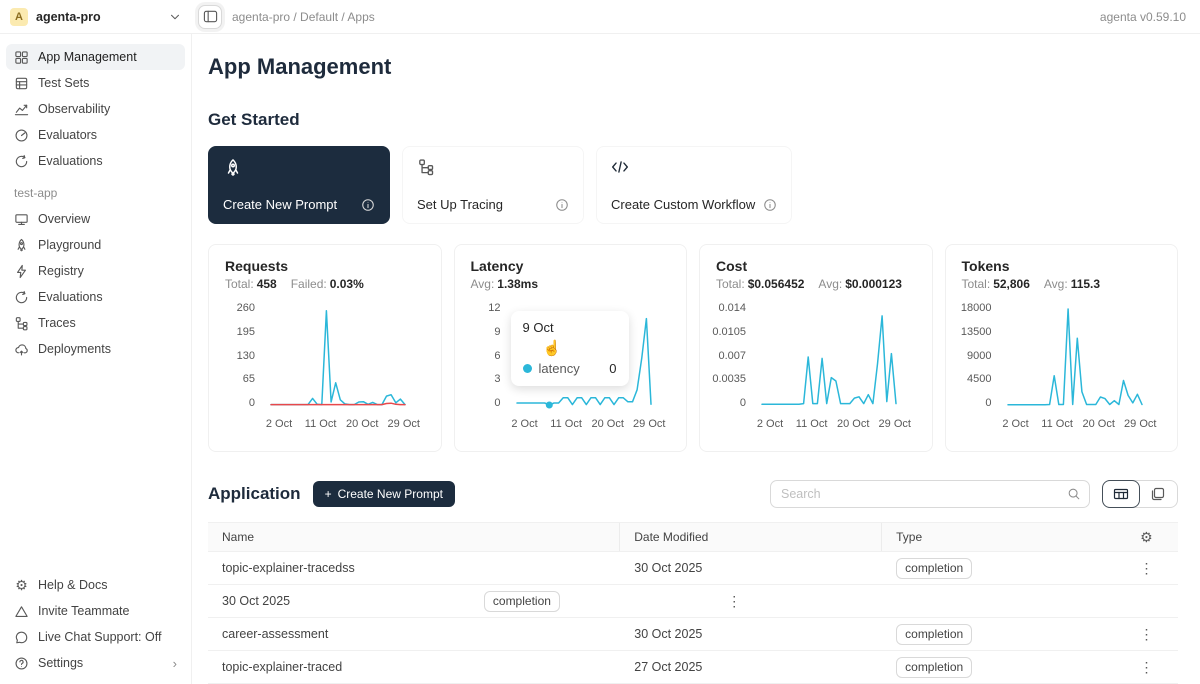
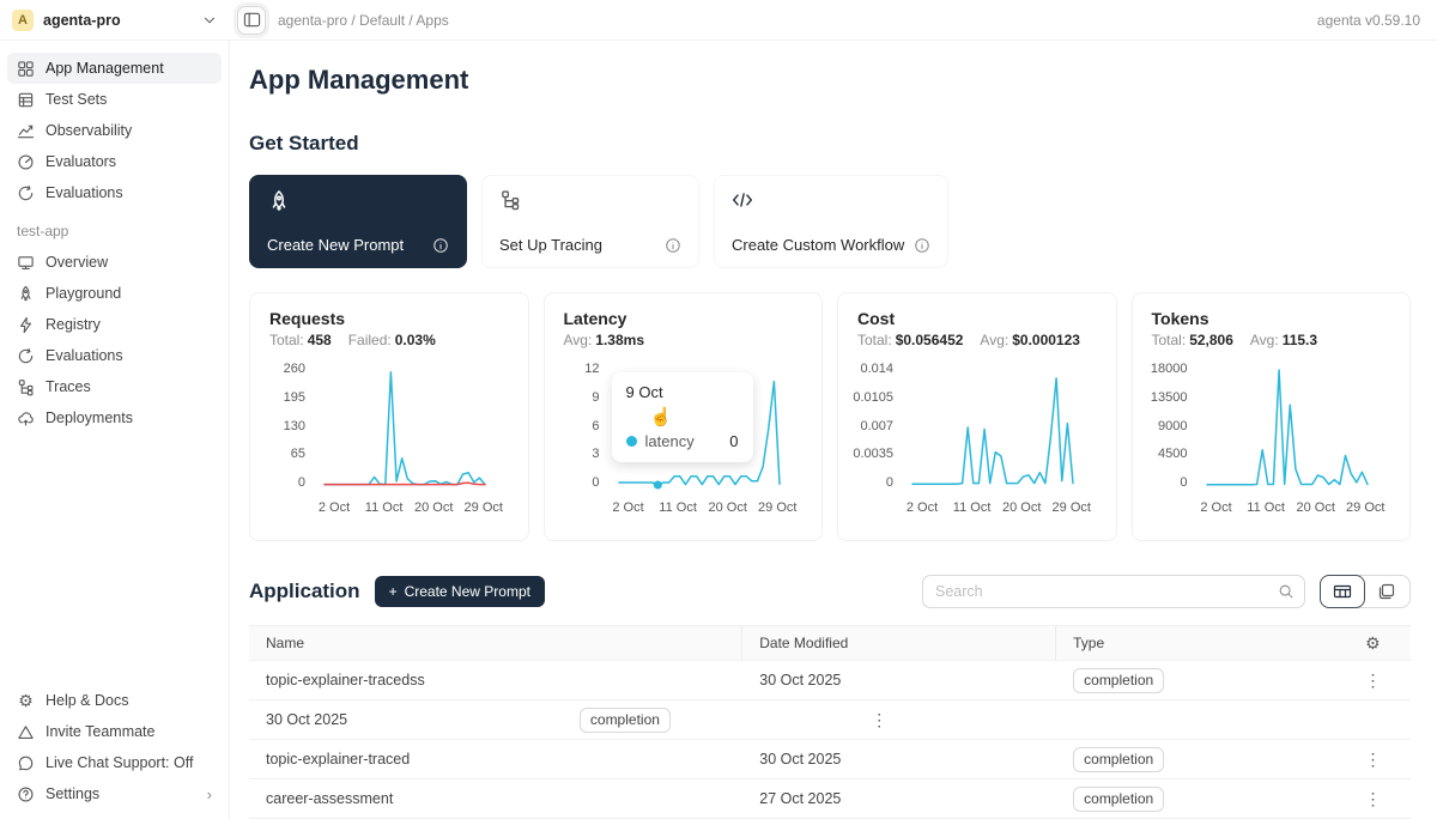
  A
  agenta-pro
  agenta-pro / Default / Apps
  agenta v0.59.10
  App Management
  Test Sets
  Observability
  Evaluators
  Evaluations
  test-app
  Overview
  Playground
  Registry
  Evaluations
  Traces
  Deployments
  ⚙
  Help & Docs
  Invite Teammate
  Live Chat Support: Off
  Settings
  ›
  App Management
  Get Started
  Create New Prompt
  Set Up Tracing
  Create Custom Workflow
  Requests
  Total: 458
  Failed: 0.03%
  260
  195
  130
  65
  0
  2 Oct
  11 Oct
  20 Oct
  29 Oct
  Latency
  Avg: 1.38ms
  12
  9
  6
  3
  0
  2 Oct
  11 Oct
  20 Oct
  29 Oct
  9 Oct
  ☝
  latency
  0
  Cost
  Total: $0.056452
  Avg: $0.000123
  0.014
  0.0105
  0.007
  0.0035
  0
  2 Oct
  11 Oct
  20 Oct
  29 Oct
  Tokens
  Total: 52,806
  Avg: 115.3
  18000
  13500
  9000
  4500
  0
  2 Oct
  11 Oct
  20 Oct
  29 Oct
  Application
  +
  Create New Prompt
  Search
  Name
  Date Modified
  Type
  ⚙
  topic-explainer-tracedss
  30 Oct 2025
  completion
  ⋮
  30 Oct 2025
  completion
  ⋮
- career-assessment
+ topic-explainer-traced
  30 Oct 2025
  completion
  ⋮
- topic-explainer-traced
+ career-assessment
  27 Oct 2025
  completion
  ⋮
